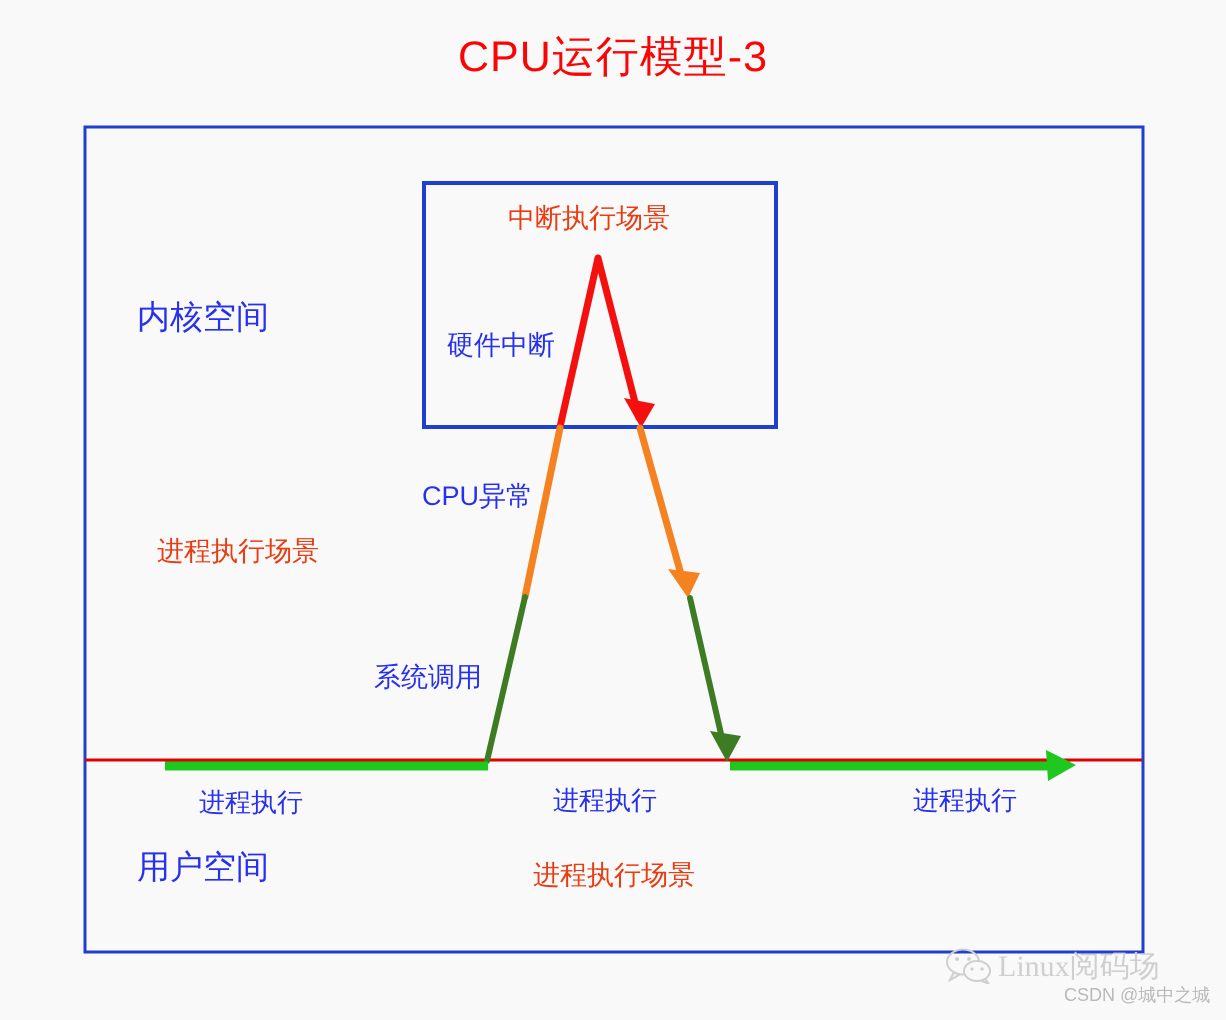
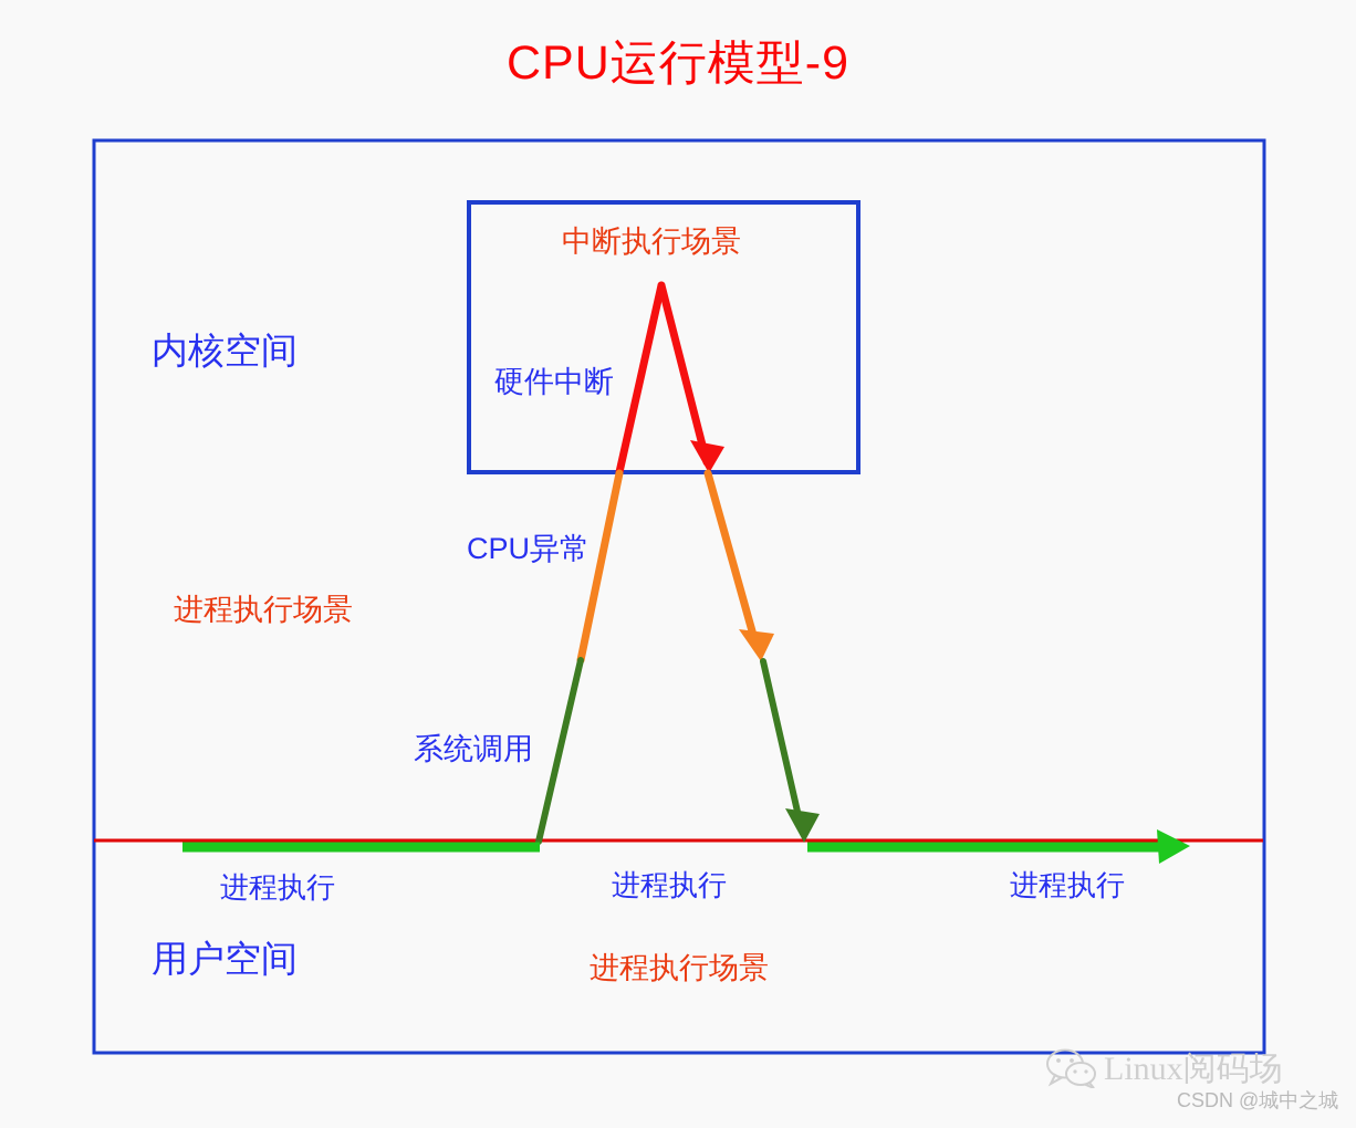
- CPU运行模型-3
+ CPU运行模型-9
  内核空间
  用户空间
  中断执行场景
  硬件中断
  CPU异常
  系统调用
  进程执行场景
  进程执行场景
  进程执行
  进程执行
  进程执行
  Linux阅码场
  CSDN @城中之城
